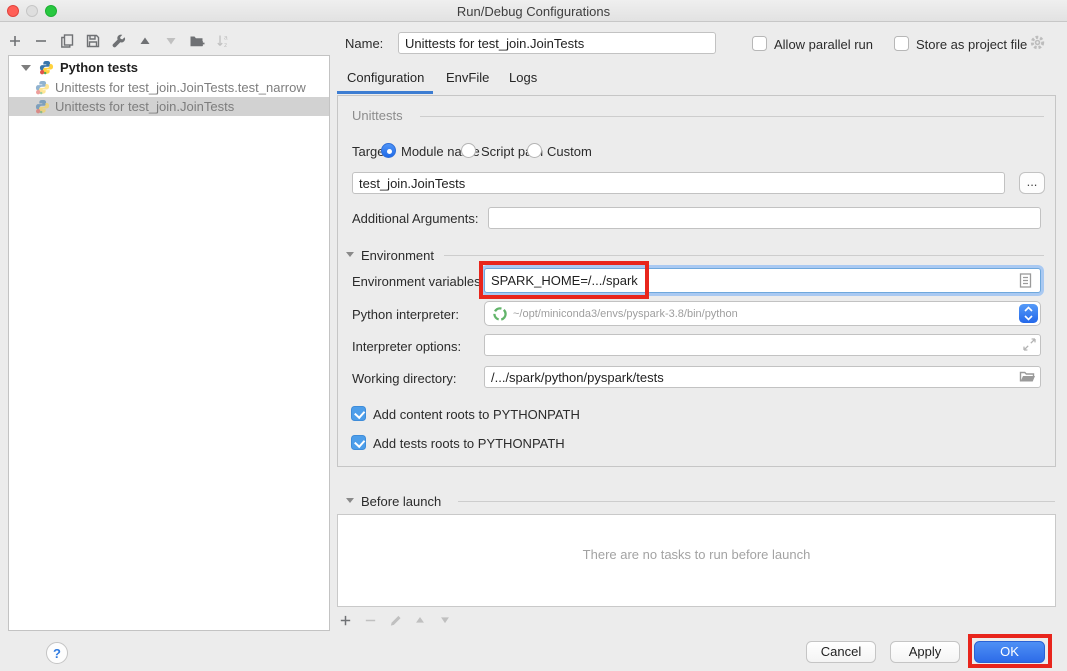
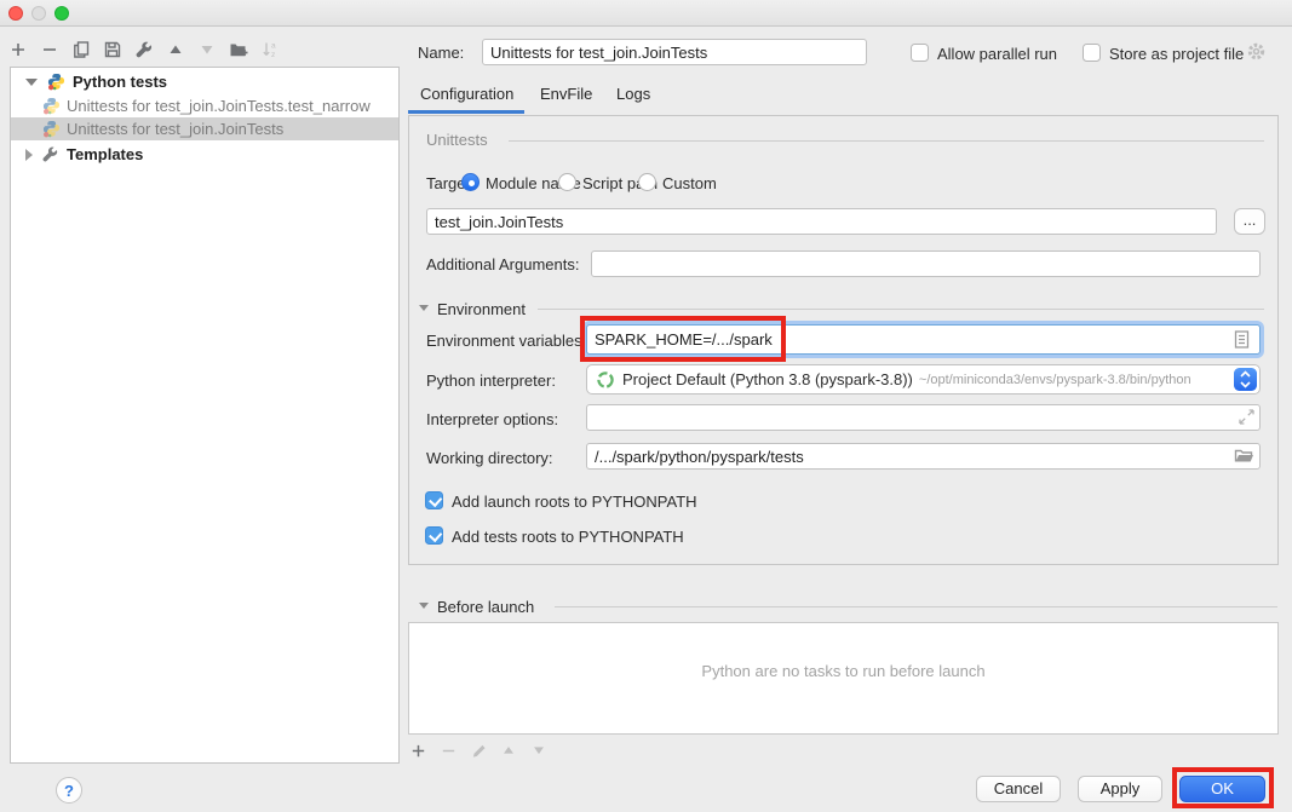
- Run/Debug Configurations
  Python tests
  Unittests for test_join.JoinTests.test_narrow
  Unittests for test_join.JoinTests
+ Templates
  ?
  Name:
  Unittests for test_join.JoinTests
  Allow parallel run
  Store as project file
  Configuration
  EnvFile
  Logs
  Unittests
  Module nae
  Script p
  Custom
  test_join.JoinTests
  ...
  Additional Arguments:
  Environment
  Environment variables:
  SPARK_HOME=/.../spark
  Python interpreter:
+ Project Default (Python 3.8 (pyspark-3.8))
  ~/opt/miniconda3/envs/pyspark-3.8/bin/python
  Interpreter options:
  Working directory:
  /.../spark/python/pyspark/tests
- Add content roots to PYTHONPATH
+ Add launch roots to PYTHONPATH
  Add tests roots to PYTHONPATH
  Before launch
- There are no tasks to run before launch
+ Python are no tasks to run before launch
  Cancel
  Apply
  OK
